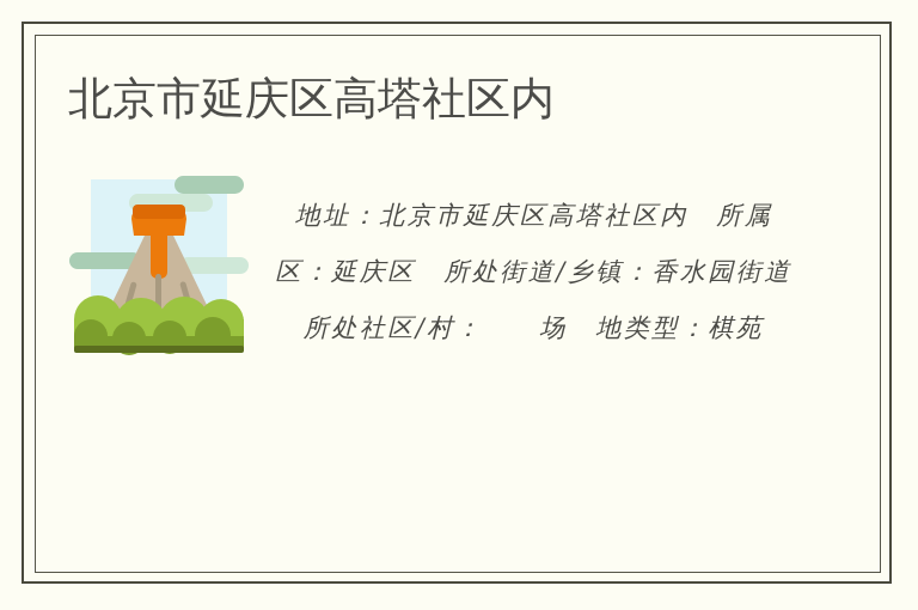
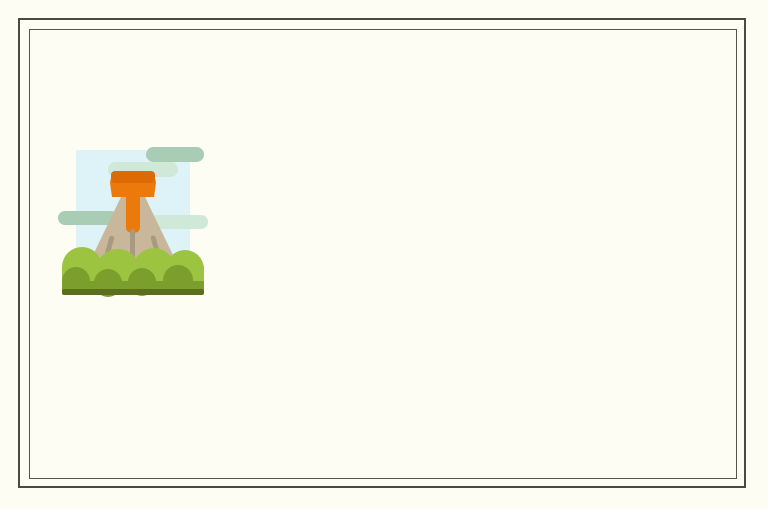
- 北京市延庆区高塔社区内
- 地址：北京市延庆区高塔社区内 所属区：延庆区 所处街道/乡镇：香水园街道 所处社区/村： 场 地类型：棋苑
